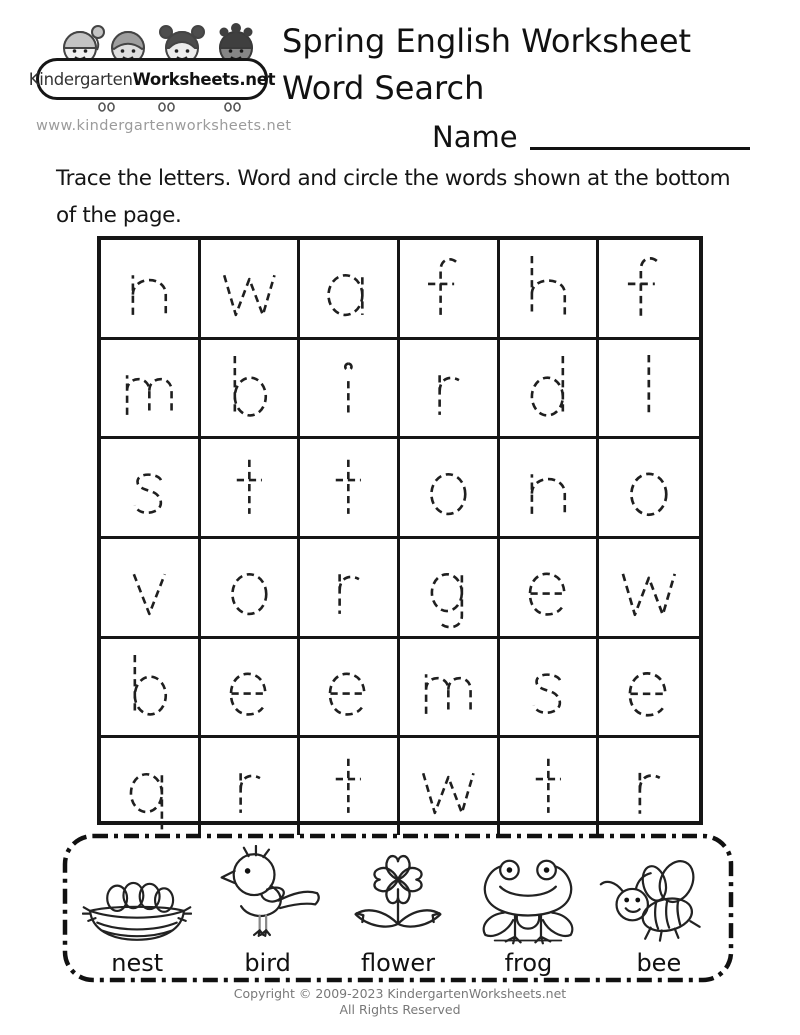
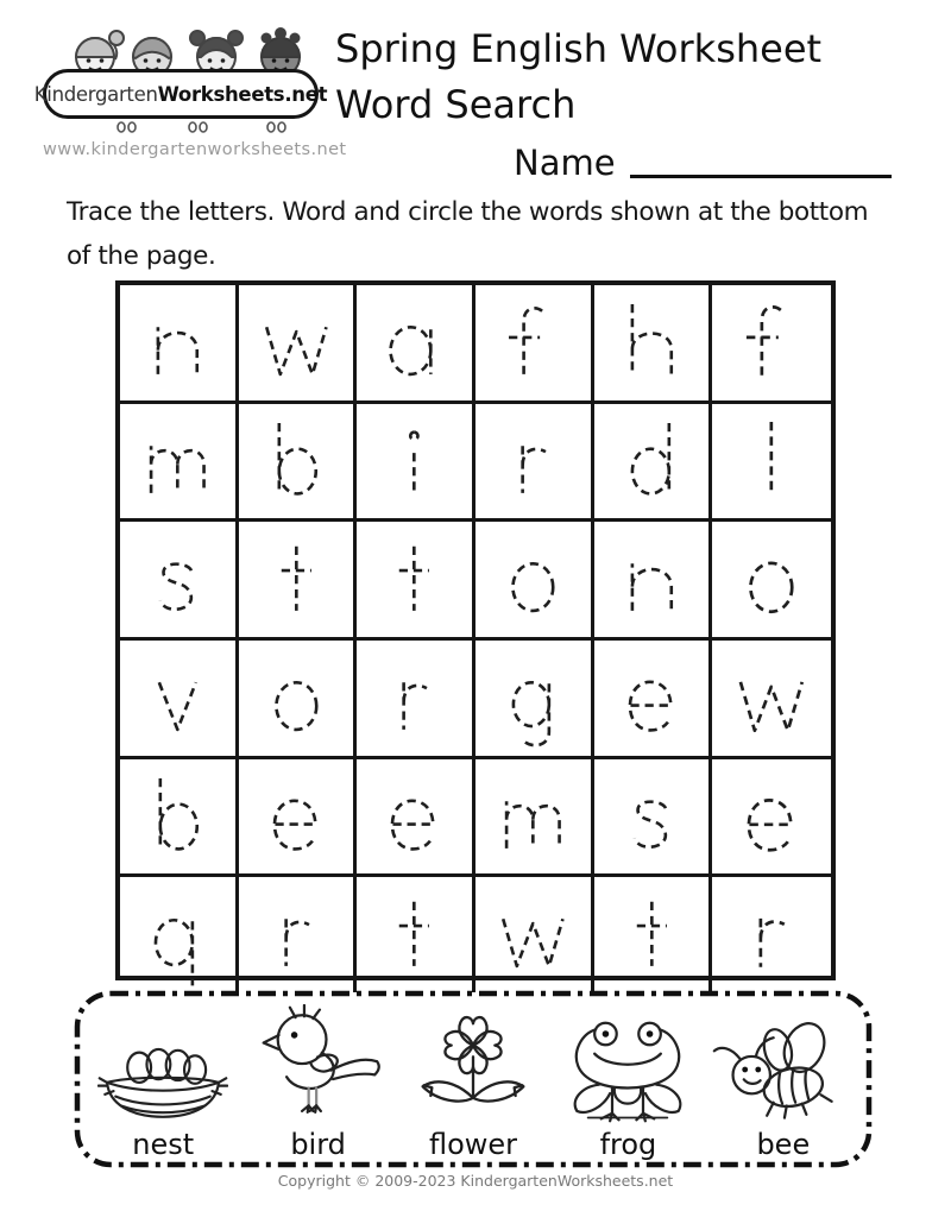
  Kindergarten
  Worksheets.net
  www.kindergartenworksheets.net
  Spring English Worksheet
  Word Search
  Name
  Trace the letters. Word and circle the words shown at the bottom
  of the page.
  nest
  bird
  flower
  frog
  bee
  Copyright © 2009-2023 KindergartenWorksheets.net
- All Rights Reserved
